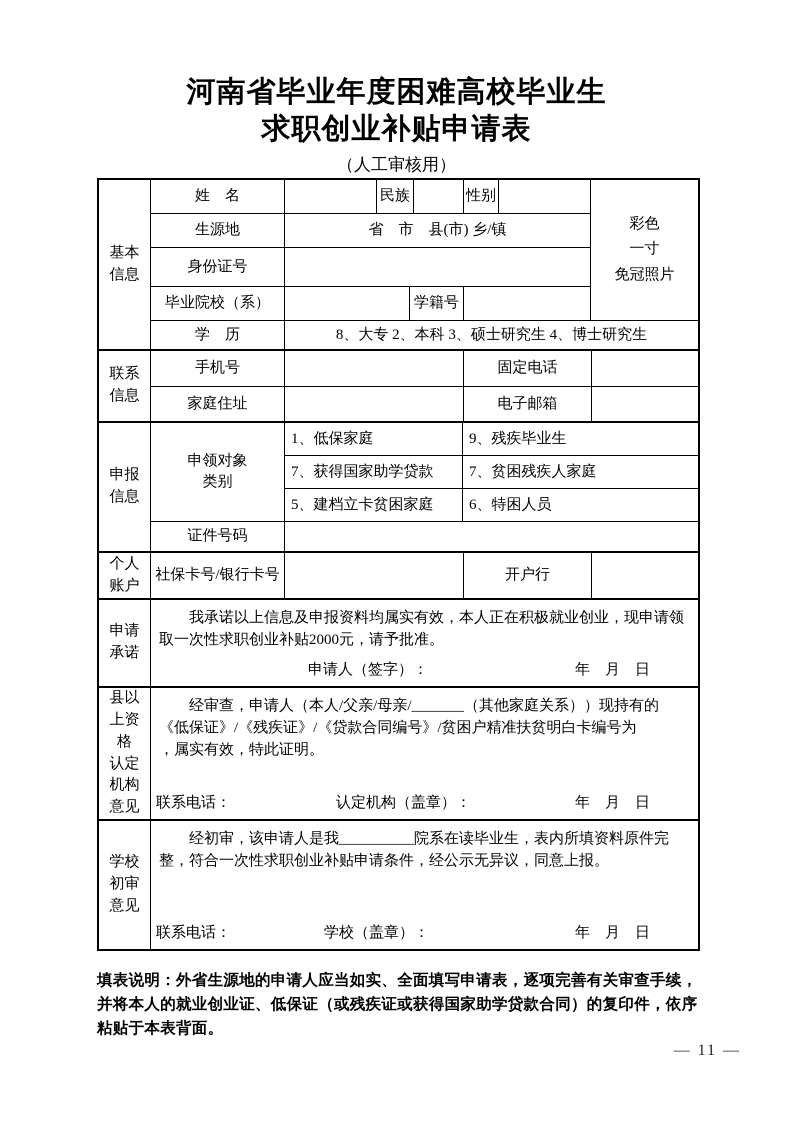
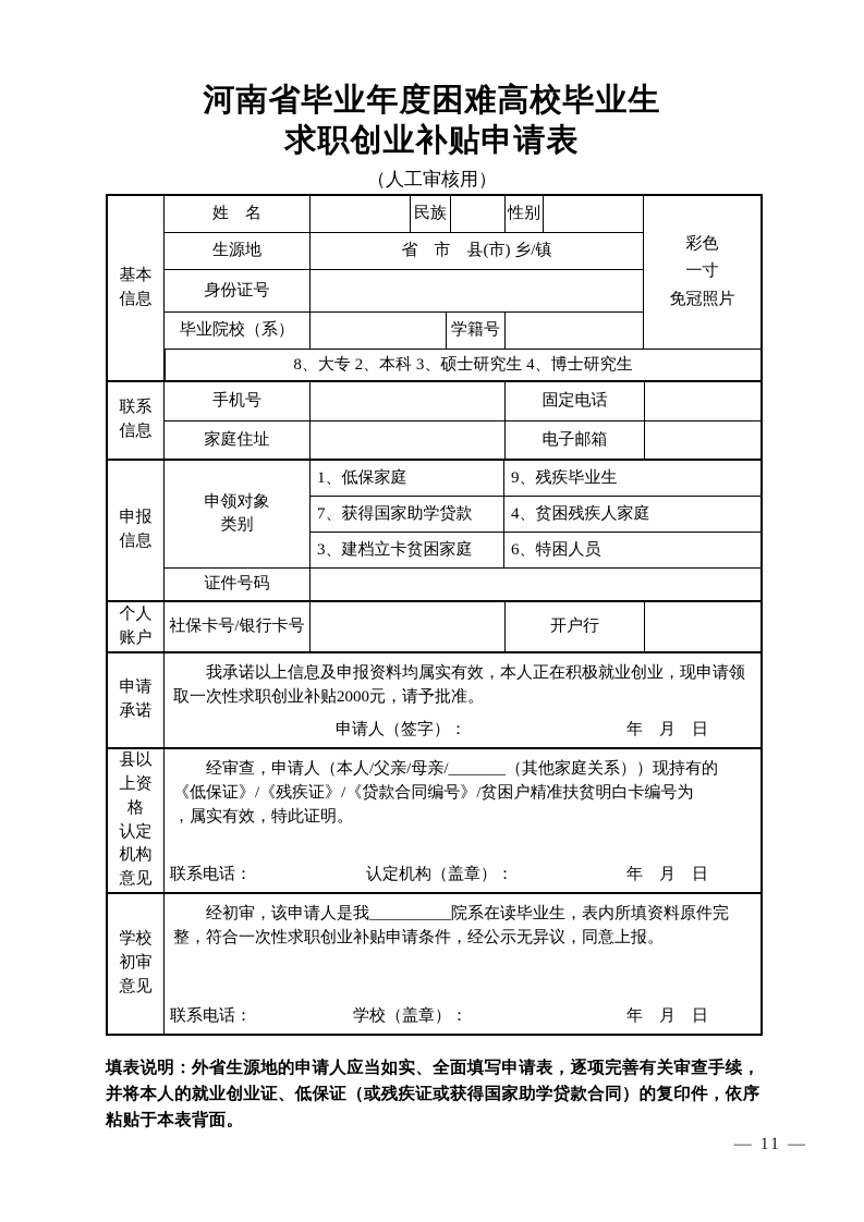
  河南省毕业年度困难高校毕业生
  求职创业补贴申请表
  （人工审核用）
  基本
  信息
  姓 名
  民族
  性别
  生源地
  省 市 县(市) 乡/镇
  身份证号
  毕业院校（系）
  学籍号
  彩色
  一寸
  免冠照片
- 学 历
  8、大专 2、本科 3、硕士研究生 4、博士研究生
  联系
  信息
  手机号
  固定电话
  家庭住址
  电子邮箱
  申报
  信息
  申领对象
  类别
  1、低保家庭
  9、残疾毕业生
  7、获得国家助学贷款
- 7、贫困残疾人家庭
+ 4、贫困残疾人家庭
- 5、建档立卡贫困家庭
+ 3、建档立卡贫困家庭
  6、特困人员
  证件号码
  个人
  账户
  社保卡号/银行卡号
  开户行
  申请
  承诺
  我承诺以上信息及申报资料均属实有效，本人正在积极就业创业，现申请领取一次性求职创业补贴2000元，请予批准。
  申请人（签字）：
  年 月 日
  县以
  上资
  格
  认定
  机构
  意见
  经审查，申请人（本人/父亲/母亲/_______（其他家庭关系））现持有的《低保证》/《残疾证》/《贷款合同编号》/贫困户精准扶贫明白卡编号为
  ，属实有效，特此证明。
  联系电话：
  认定机构（盖章）：
  年 月 日
  学校
  初审
  意见
  经初审，该申请人是我__________院系在读毕业生，表内所填资料原件完整，符合一次性求职创业补贴申请条件，经公示无异议，同意上报。
  联系电话：
  学校（盖章）：
  年 月 日
  填表说明：外省生源地的申请人应当如实、全面填写申请表，逐项完善有关审查手续，并将本人的就业创业证、低保证（或残疾证或获得国家助学贷款合同）的复印件，依序粘贴于本表背面。
  — 11 —
